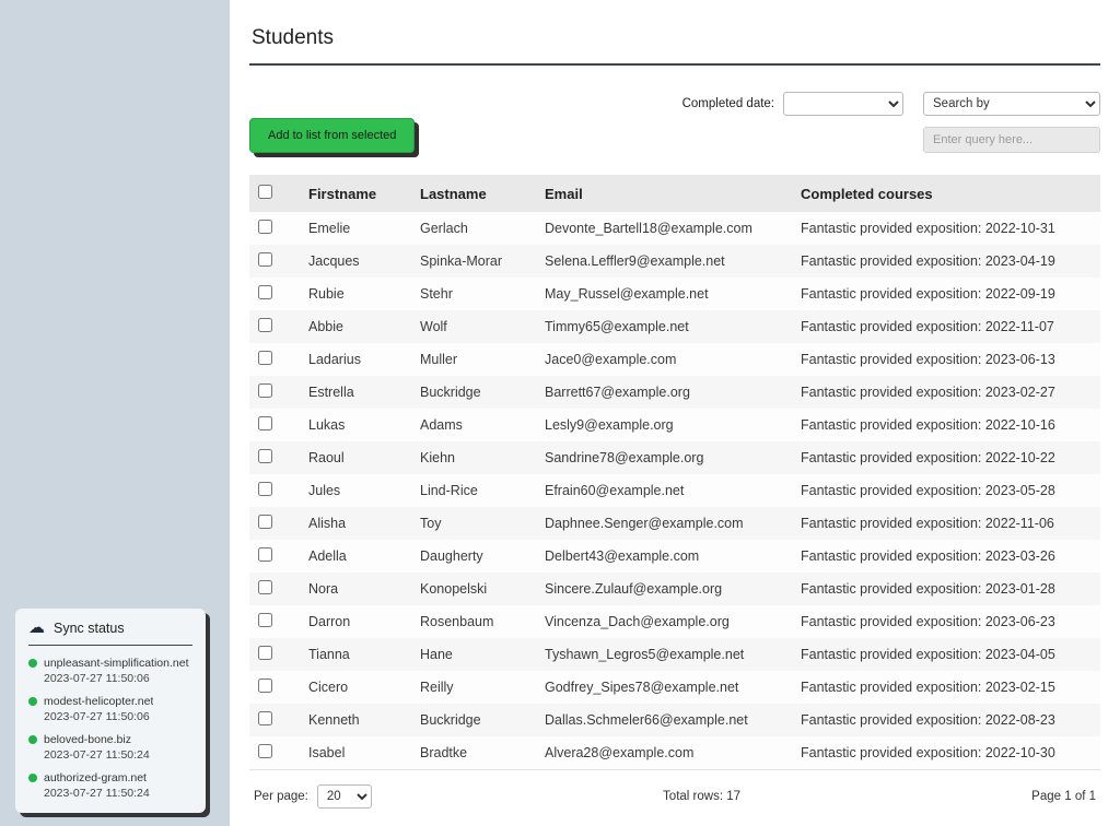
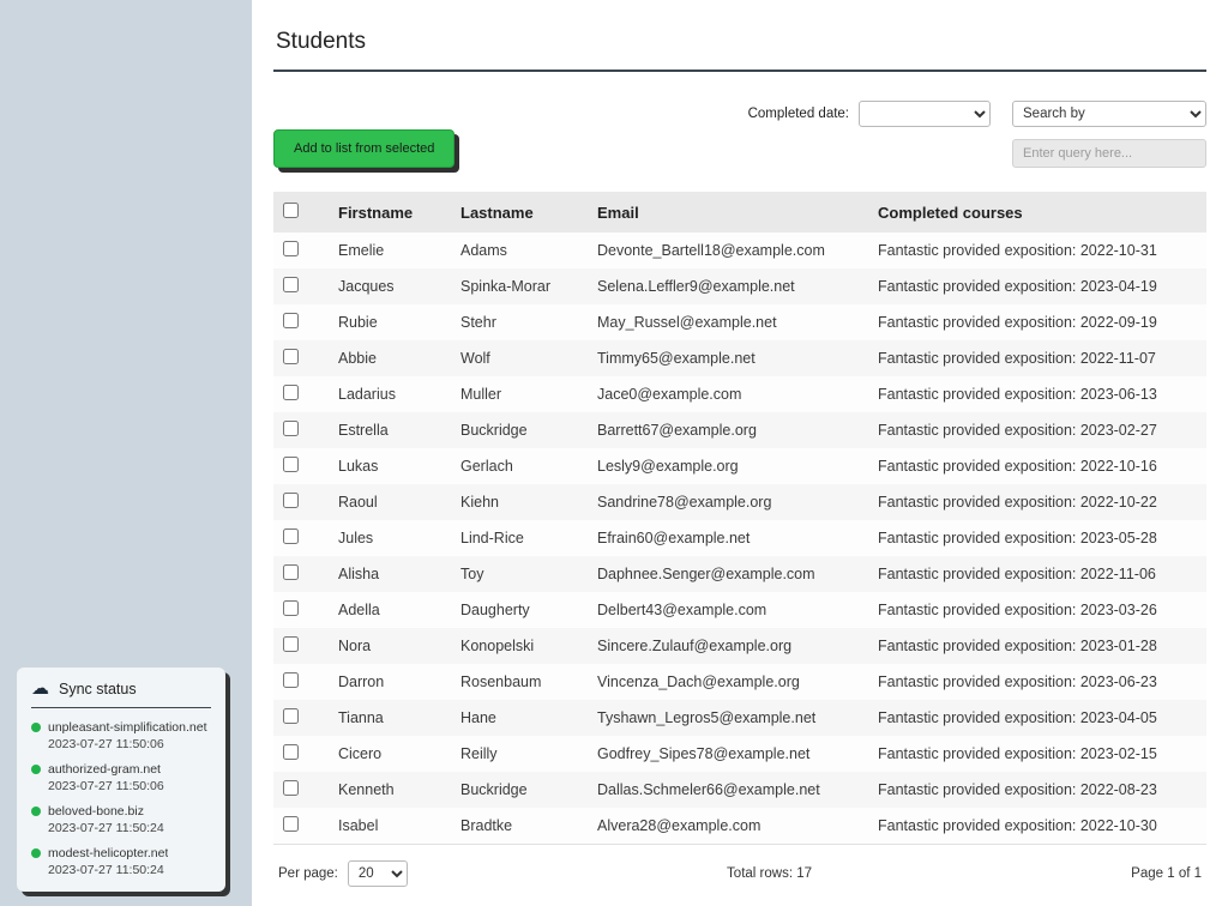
  ☁
  Sync status
  unpleasant-simplification.net
  2023-07-27 11:50:06
- modest-helicopter.net
+ authorized-gram.net
  2023-07-27 11:50:06
  beloved-bone.biz
  2023-07-27 11:50:24
- authorized-gram.net
+ modest-helicopter.net
  2023-07-27 11:50:24
  Students
  Add to list from selected
  Completed date:
  Search by
  Enter query here...
  	Firstname	Lastname	Email	Completed courses
- 	Emelie	Gerlach	Devonte_Bartell18@example.com	Fantastic provided exposition: 2022-10-31
+ 	Emelie	Adams	Devonte_Bartell18@example.com	Fantastic provided exposition: 2022-10-31
  	Jacques	Spinka-Morar	Selena.Leffler9@example.net	Fantastic provided exposition: 2023-04-19
  	Rubie	Stehr	May_Russel@example.net	Fantastic provided exposition: 2022-09-19
  	Abbie	Wolf	Timmy65@example.net	Fantastic provided exposition: 2022-11-07
  	Ladarius	Muller	Jace0@example.com	Fantastic provided exposition: 2023-06-13
  	Estrella	Buckridge	Barrett67@example.org	Fantastic provided exposition: 2023-02-27
- 	Lukas	Adams	Lesly9@example.org	Fantastic provided exposition: 2022-10-16
+ 	Lukas	Gerlach	Lesly9@example.org	Fantastic provided exposition: 2022-10-16
  	Raoul	Kiehn	Sandrine78@example.org	Fantastic provided exposition: 2022-10-22
  	Jules	Lind-Rice	Efrain60@example.net	Fantastic provided exposition: 2023-05-28
  	Alisha	Toy	Daphnee.Senger@example.com	Fantastic provided exposition: 2022-11-06
  	Adella	Daugherty	Delbert43@example.com	Fantastic provided exposition: 2023-03-26
  	Nora	Konopelski	Sincere.Zulauf@example.org	Fantastic provided exposition: 2023-01-28
  	Darron	Rosenbaum	Vincenza_Dach@example.org	Fantastic provided exposition: 2023-06-23
  	Tianna	Hane	Tyshawn_Legros5@example.net	Fantastic provided exposition: 2023-04-05
  	Cicero	Reilly	Godfrey_Sipes78@example.net	Fantastic provided exposition: 2023-02-15
  	Kenneth	Buckridge	Dallas.Schmeler66@example.net	Fantastic provided exposition: 2022-08-23
  	Isabel	Bradtke	Alvera28@example.com	Fantastic provided exposition: 2022-10-30
  Per page:
  20
  Total rows: 17
  Page 1 of 1
